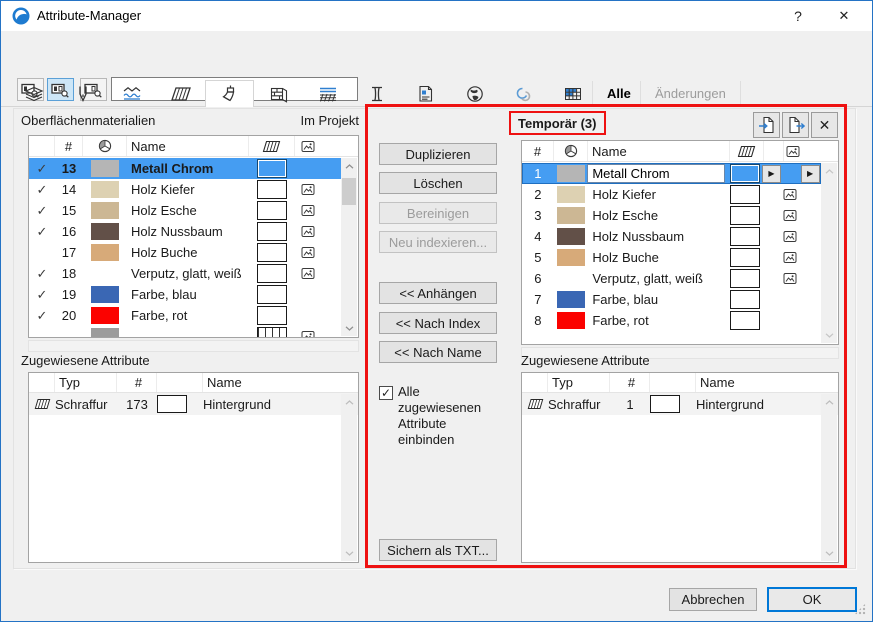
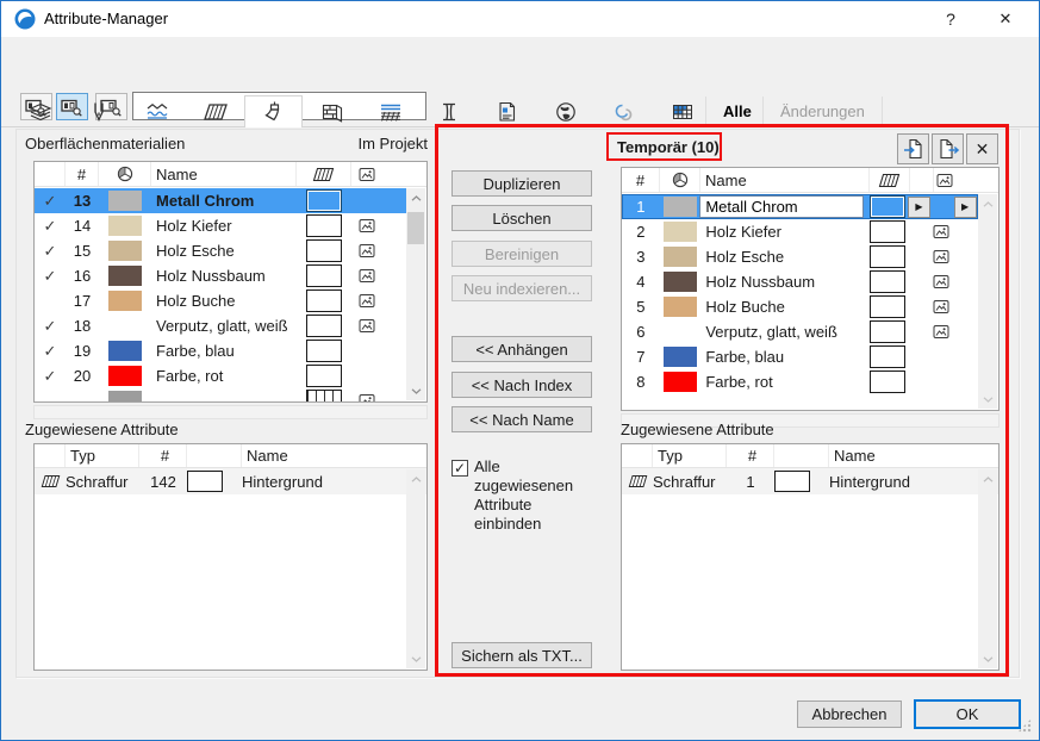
  Attribute-Manager
  ?
  ✕
  Alle
  Änderungen
  Oberflächenmaterialien
  Im Projekt
  #
  Name
  ✓
  13
  Metall Chrom
  ✓
  14
  Holz Kiefer
  ✓
  15
  Holz Esche
  ✓
  16
  Holz Nussbaum
  17
  Holz Buche
  ✓
  18
  Verputz, glatt, weiß
  ✓
  19
  Farbe, blau
  ✓
  20
  Farbe, rot
  Zugewiesene Attribute
  Typ
  #
  Name
  Schraffur
- 173
+ 142
  Hintergrund
  Duplizieren
  Löschen
  Bereinigen
  Neu indexieren...
  << Anhängen
  << Nach Index
  << Nach Name
  ✓
  Alle zugewiesenen Attribute einbinden
  Sichern als TXT...
- Temporär (3)
+ Temporär (10)
  ✕
  #
  Name
  1
  Metall Chrom
  ▶
  ▶
  2
  Holz Kiefer
  3
  Holz Esche
  4
  Holz Nussbaum
  5
  Holz Buche
  6
  Verputz, glatt, weiß
  7
  Farbe, blau
  8
  Farbe, rot
  Zugewiesene Attribute
  Typ
  #
  Name
  Schraffur
  1
  Hintergrund
  Abbrechen
  OK
